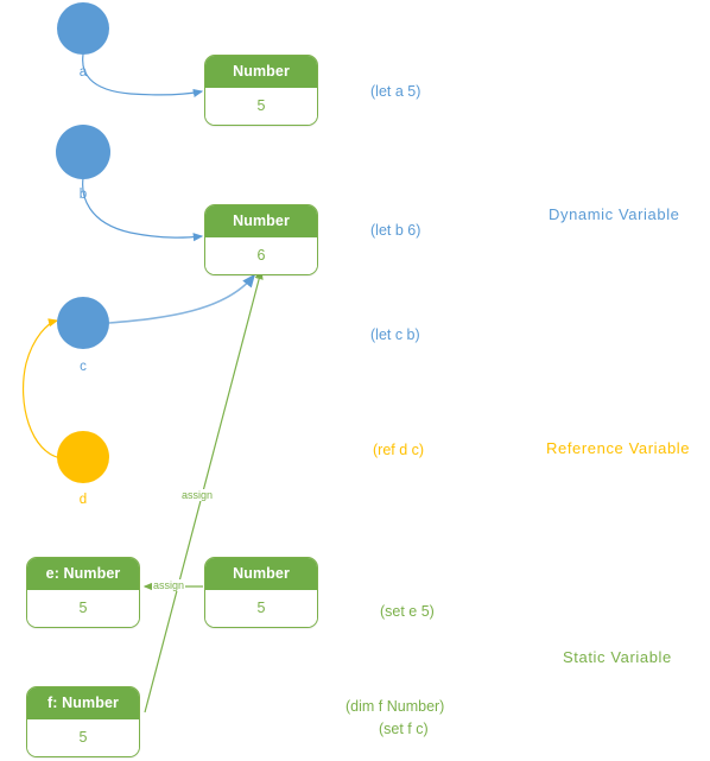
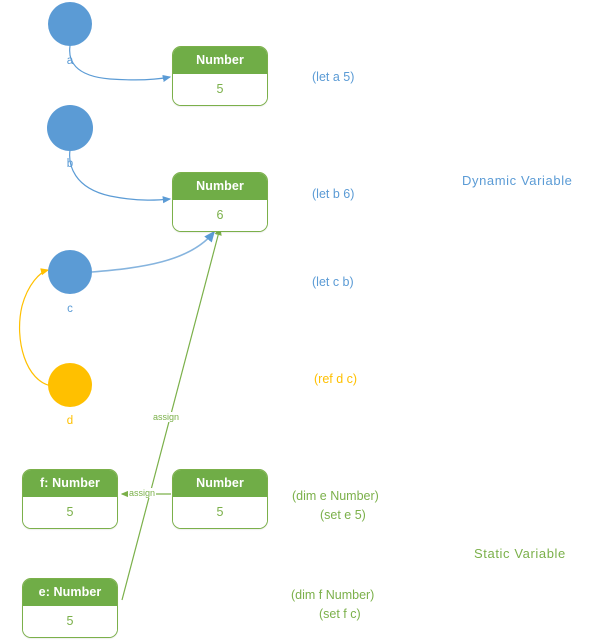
  a
  b
  c
  d
  Number
  5
  Number
  6
- e: Number
+ f: Number
  5
  Number
  5
- f: Number
+ e: Number
  5
  assign
  assign
  (let a 5)
  (let b 6)
  (let c b)
  (ref d c)
+ (dim e Number)
  (set e 5)
  (dim f Number)
  (set f c)
  Dynamic Variable
- Reference Variable
  Static Variable
